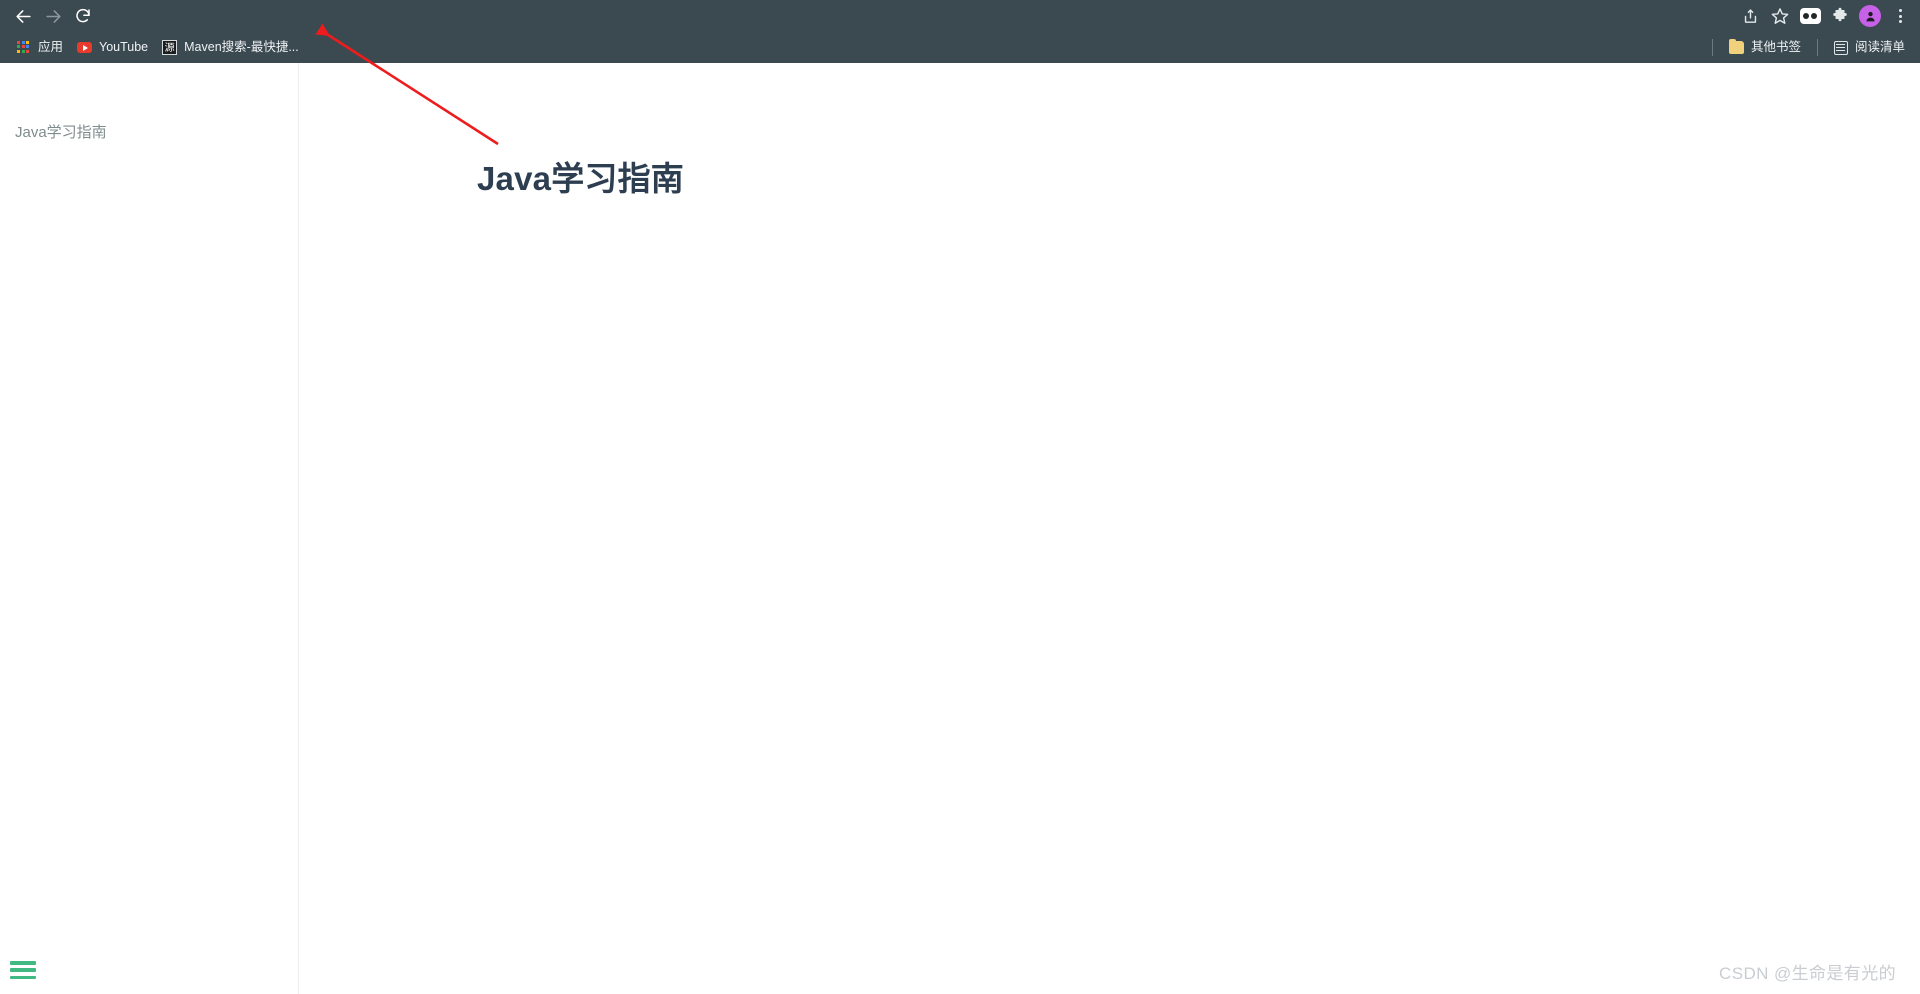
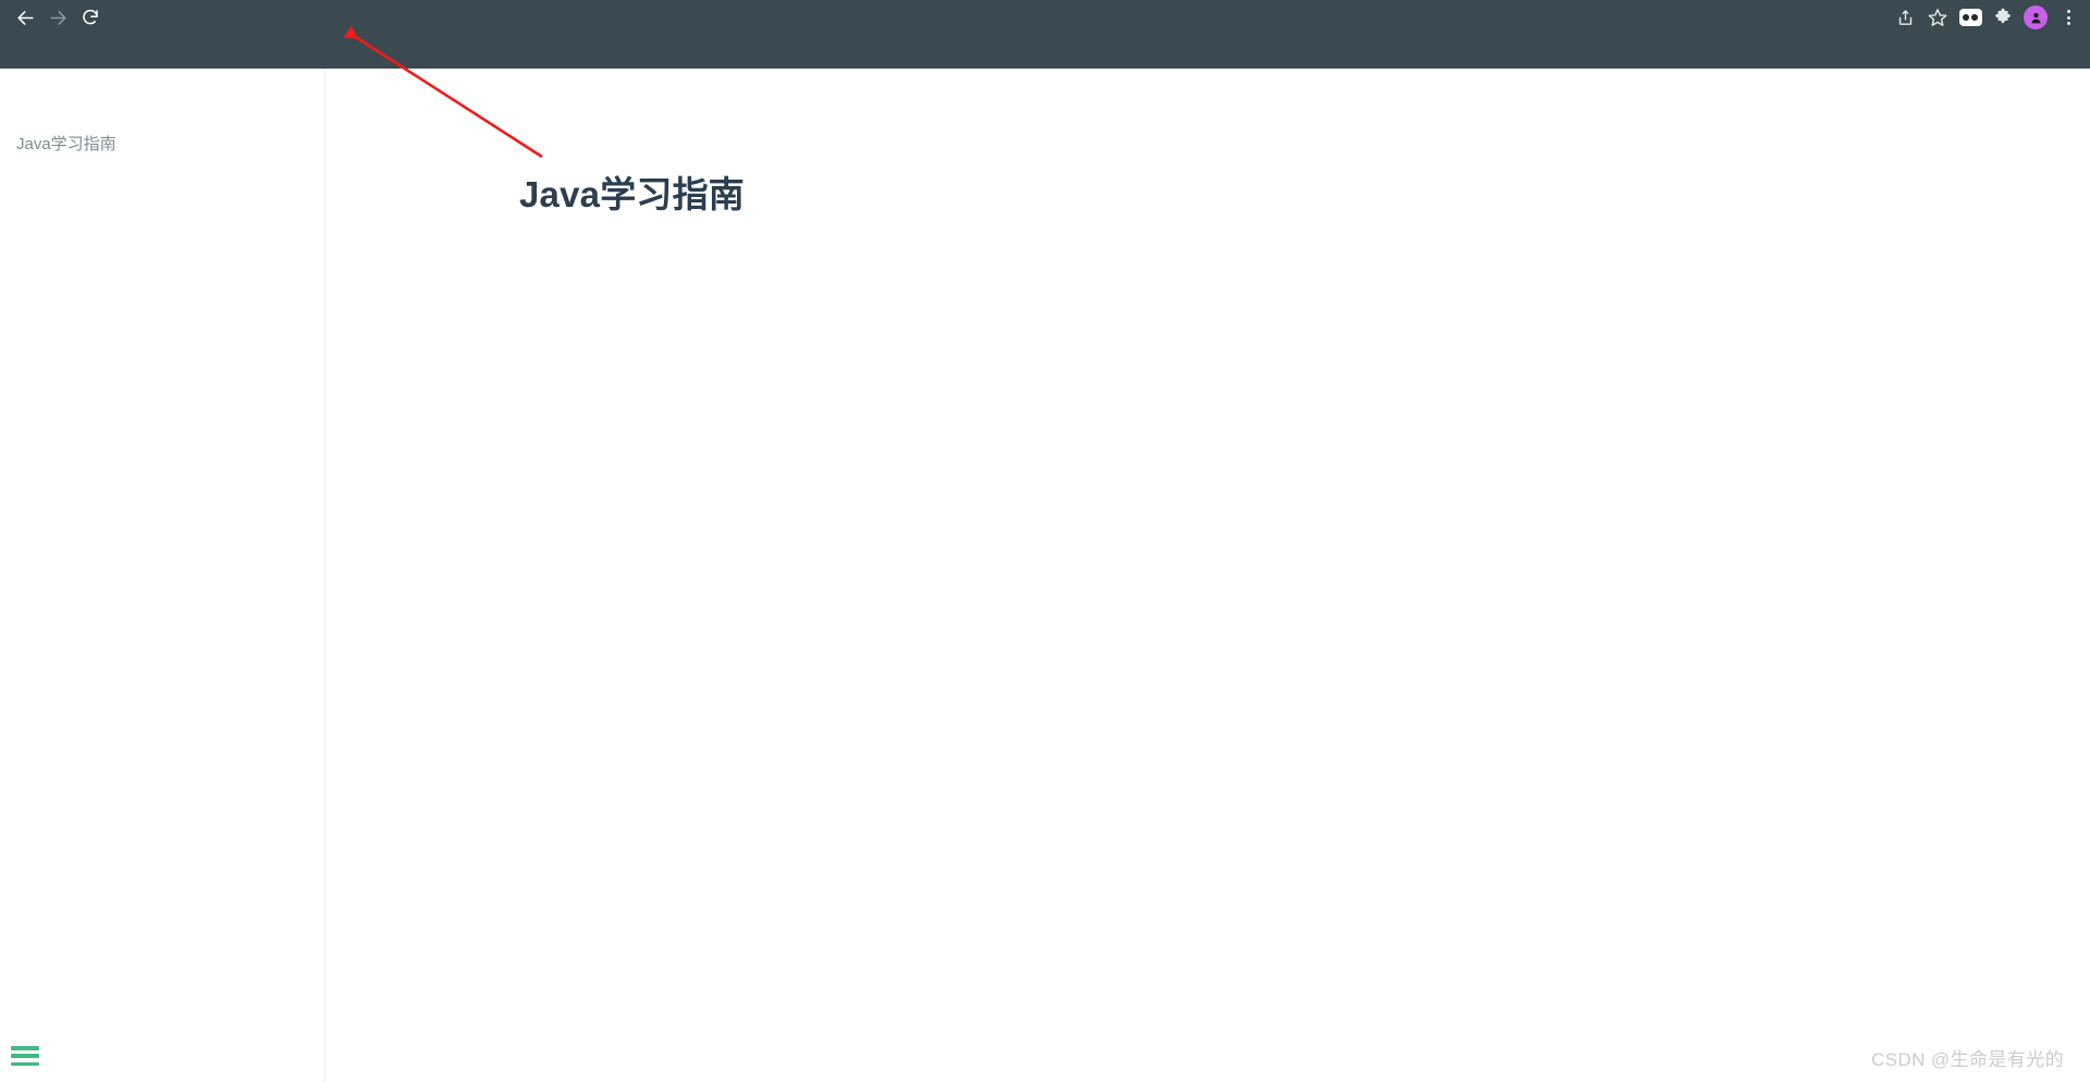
- 应用
- YouTube
- 源
- Maven搜索-最快捷...
- 其他书签
- 阅读清单
  Java学习指南
  Java学习指南
  CSDN @生命是有光的
